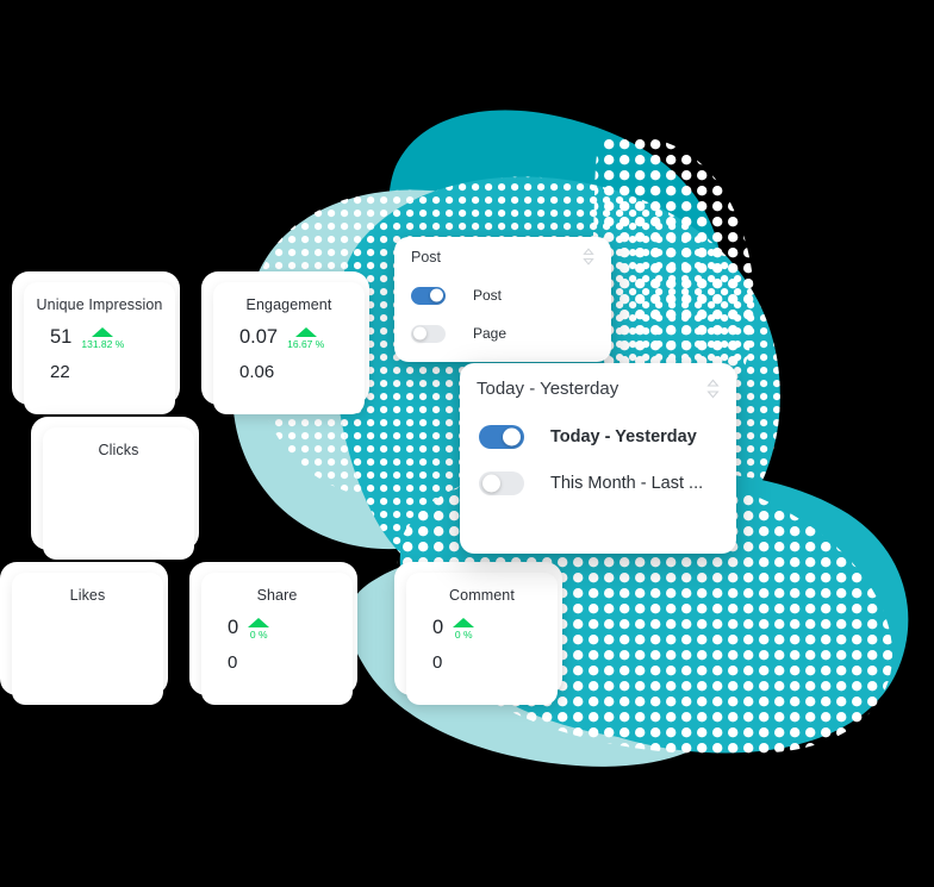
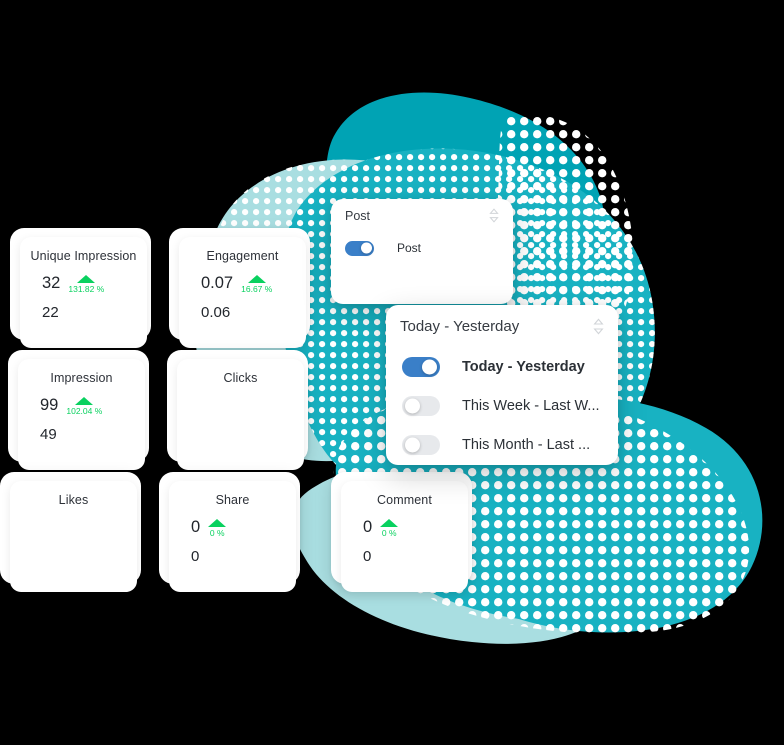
  Unique Impression
- 51
+ 32
  131.82 %
  22
  Engagement
  0.07
  16.67 %
  0.06
+ Impression
+ 99
+ 102.04 %
+ 49
  Clicks
  Likes
  Share
  0
  0 %
  0
  Comment
  0
  0 %
  0
  Post
  Post
- Page
  Today - Yesterday
  Today - Yesterday
+ This Week - Last W...
  This Month - Last ...
